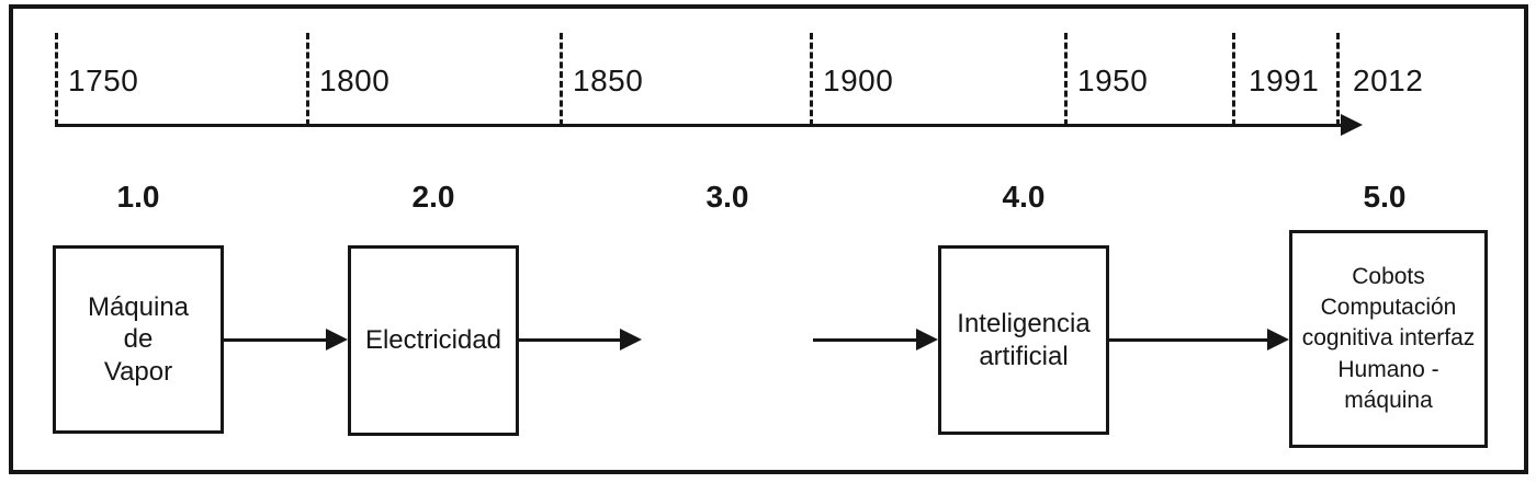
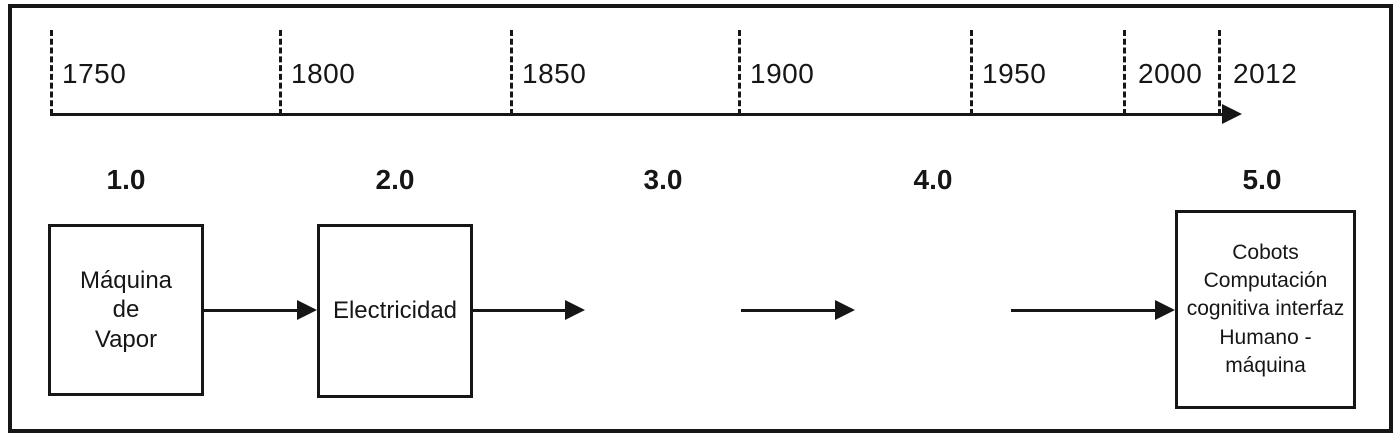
  1750
  1800
  1850
  1900
  1950
- 1991
+ 2000
  2012
  1.0
  2.0
  3.0
  4.0
  5.0
  Máquina
  de
  Vapor
  Electricidad
- Inteligencia
- artificial
  Cobots
  Computación
  cognitiva interfaz
  Humano -
  máquina
